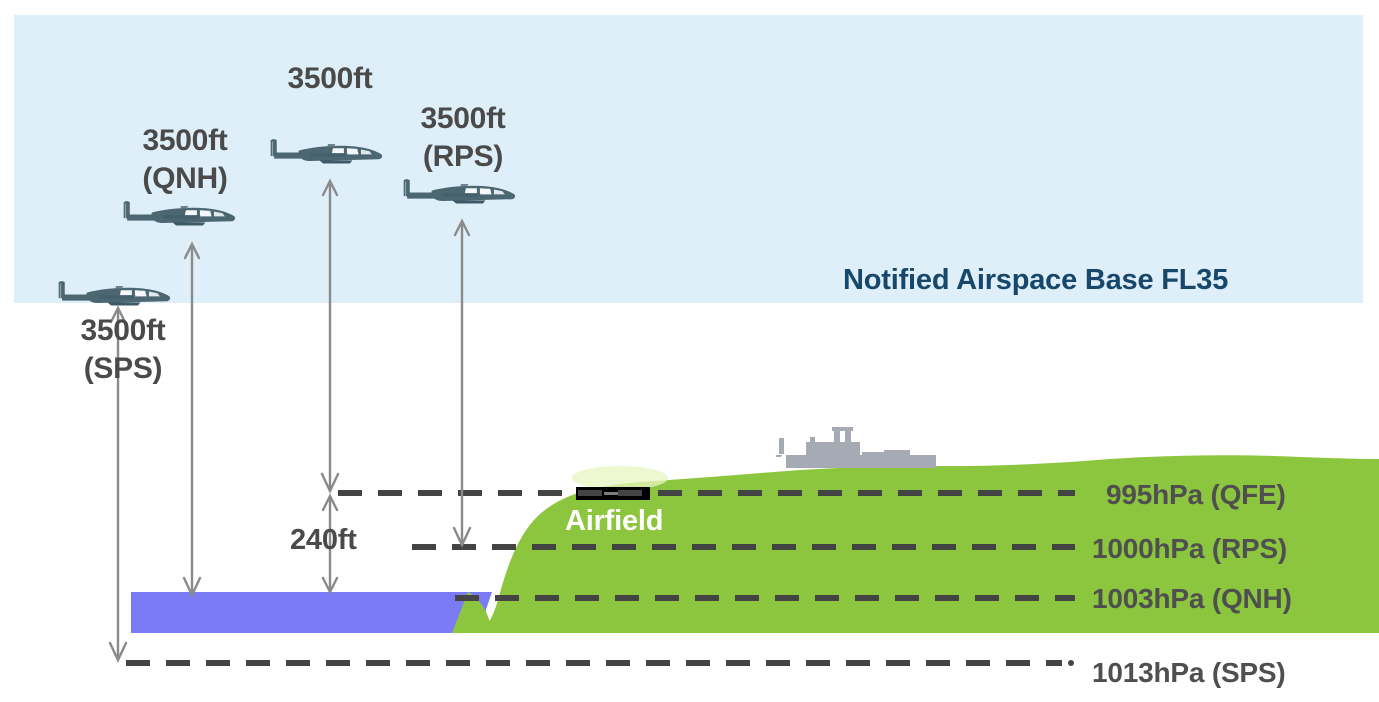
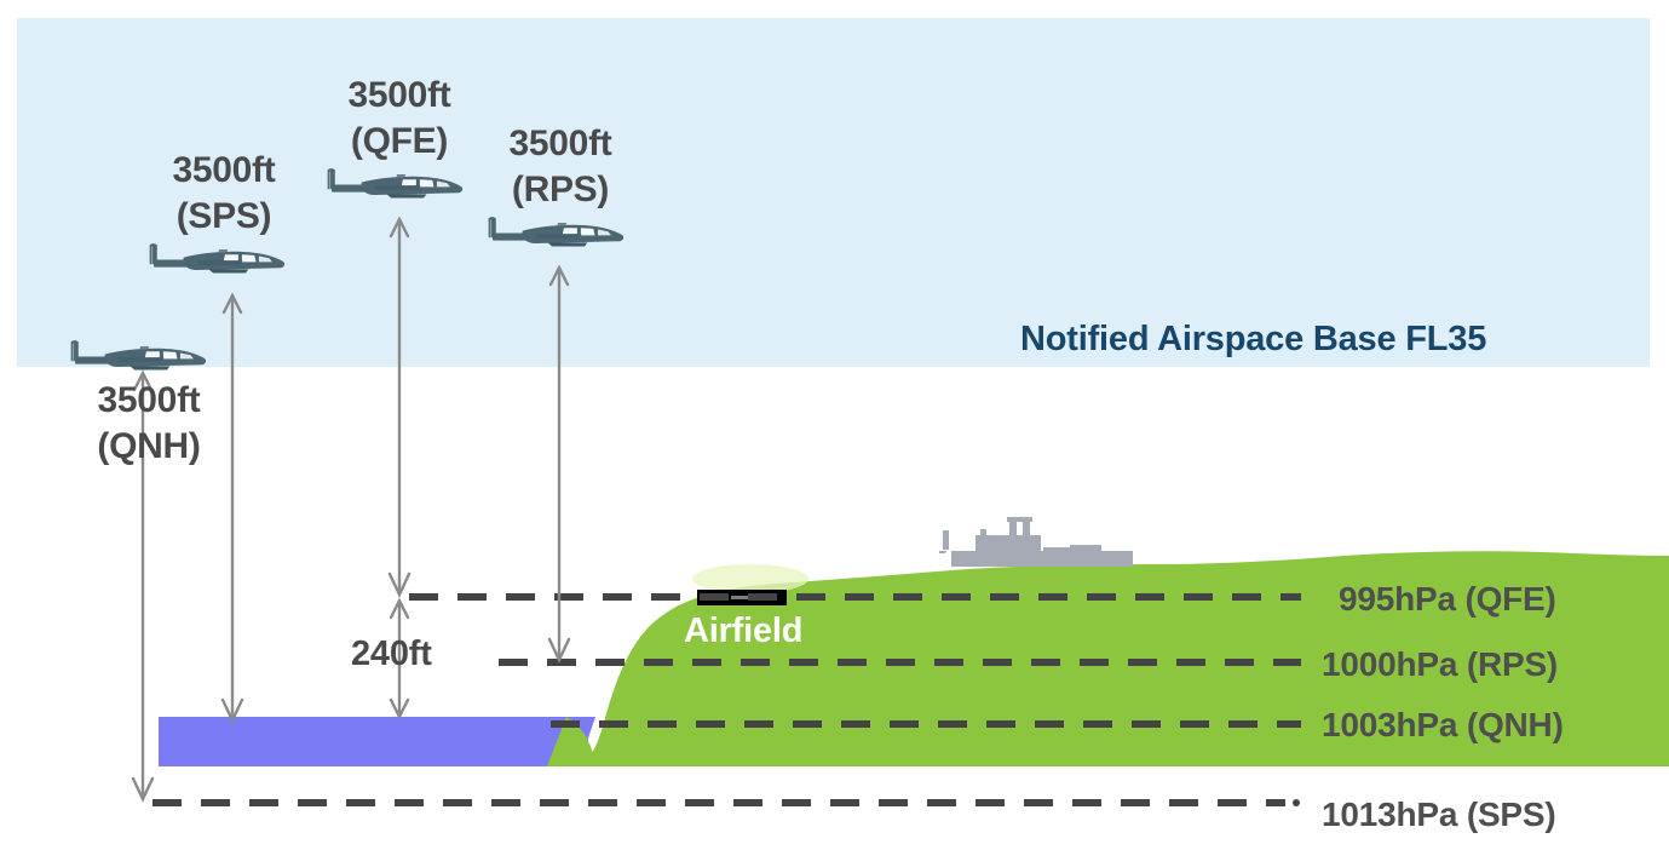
  Notified Airspace Base FL35
  3500ft
- (SPS)
+ (QNH)
  3500ft
- (QNH)
+ (SPS)
  3500ft
+ (QFE)
  3500ft
  (RPS)
  240ft
  Airfield
  995hPa (QFE)
  1000hPa (RPS)
  1003hPa (QNH)
  1013hPa (SPS)
